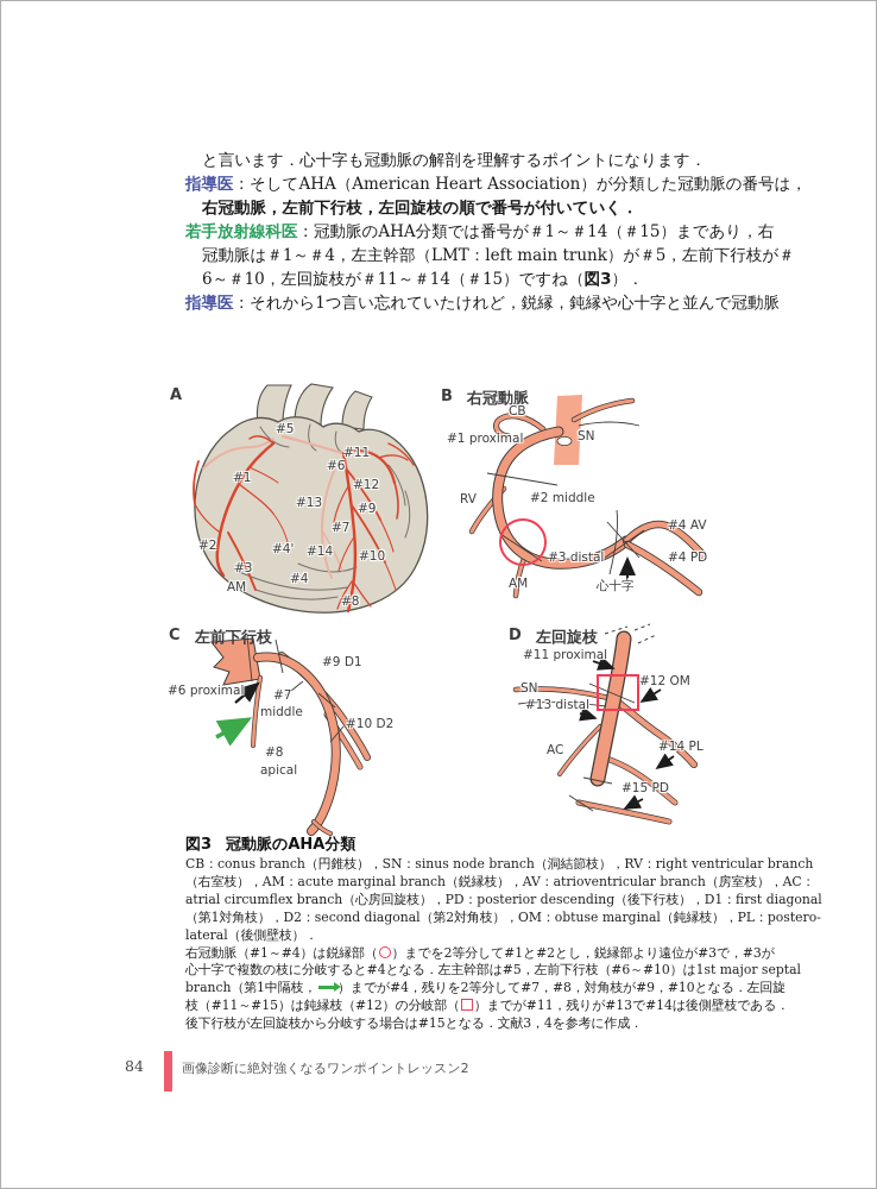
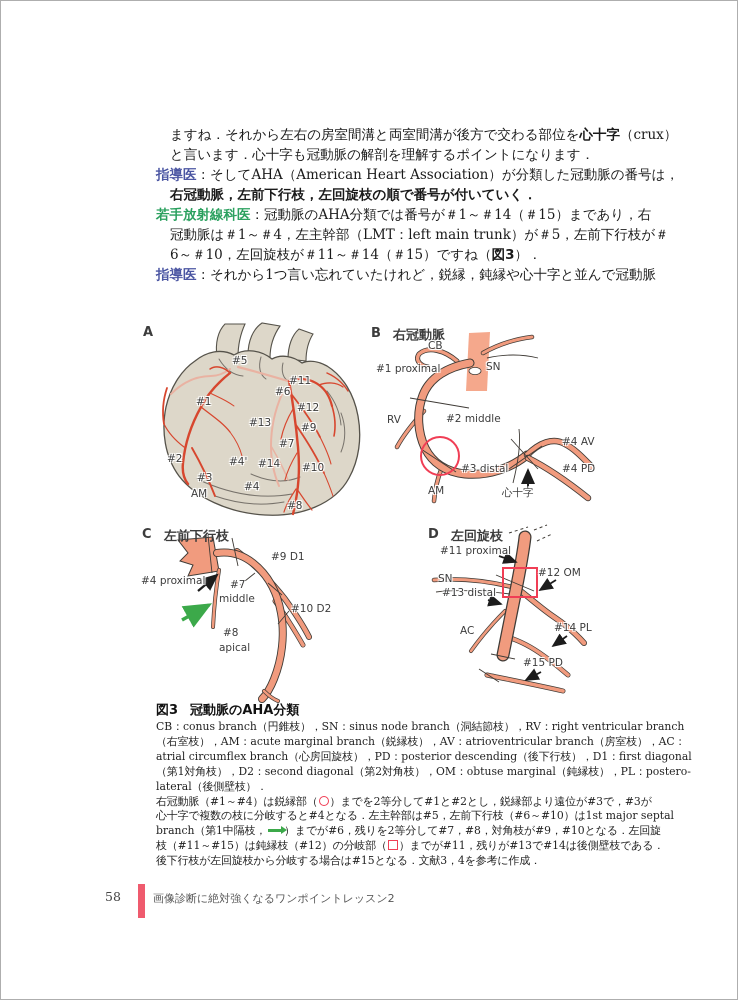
+ ますね．それから左右の房室間溝と両室間溝が後方で交わる部位を心十字（crux）
  と言います．心十字も冠動脈の解剖を理解するポイントになります．
  指導医：そしてAHA（American Heart Association）が分類した冠動脈の番号は，
  右冠動脈，左前下行枝，左回旋枝の順で番号が付いていく．
  若手放射線科医：冠動脈のAHA分類では番号が＃1～＃14（＃15）まであり，右
  冠動脈は＃1～＃4，左主幹部（LMT：left main trunk）が＃5，左前下行枝が＃
  6～＃10，左回旋枝が＃11～＃14（＃15）ですね（図3）．
  指導医：それから1つ言い忘れていたけれど，鋭縁，鈍縁や心十字と並んで冠動脈
  A
  #5
  #11
  #6
  #1
  #12
  #13
  #9
  #7
  #2
  #4'
  #14
  #10
  #3
  #4
  AM
  #8
  B
  右冠動脈
  CB
  SN
  #1 proximal
  RV
  #2 middle
  #4 AV
  #3 distal
  #4 PD
  心十字
  AM
  C
  左前下行枝
  #9 D1
- #6 proximal
+ #4 proximal
  #7
  middle
  #10 D2
  #8
  apical
  D
  左回旋枝
  #11 proximal
  SN
  #12 OM
  #13 distal
  AC
  #14 PL
  #15 PD
  図3 冠動脈のAHA分類
  CB：conus branch（円錐枝），SN：sinus node branch（洞結節枝），RV：right ventricular branch
  （右室枝），AM：acute marginal branch（鋭縁枝），AV：atrioventricular branch（房室枝），AC：
  atrial circumflex branch（心房回旋枝），PD：posterior descending（後下行枝），D1：first diagonal
  （第1対角枝），D2：second diagonal（第2対角枝），OM：obtuse marginal（鈍縁枝），PL：postero-
  lateral（後側壁枝）．
  右冠動脈（#1～#4）は鋭縁部（ ）までを2等分して#1と#2とし，鋭縁部より遠位が#3で，#3が
  心十字で複数の枝に分岐すると#4となる．左主幹部は#5，左前下行枝（#6～#10）は1st major septal
- branch（第1中隔枝， ）までが#4，残りを2等分して#7，#8，対角枝が#9，#10となる．左回旋
+ branch（第1中隔枝， ）までが#6，残りを2等分して#7，#8，対角枝が#9，#10となる．左回旋
  枝（#11～#15）は鈍縁枝（#12）の分岐部（ ）までが#11，残りが#13で#14は後側壁枝である．
  後下行枝が左回旋枝から分岐する場合は#15となる．文献3，4を参考に作成．
- 84
+ 58
  画像診断に絶対強くなるワンポイントレッスン2
